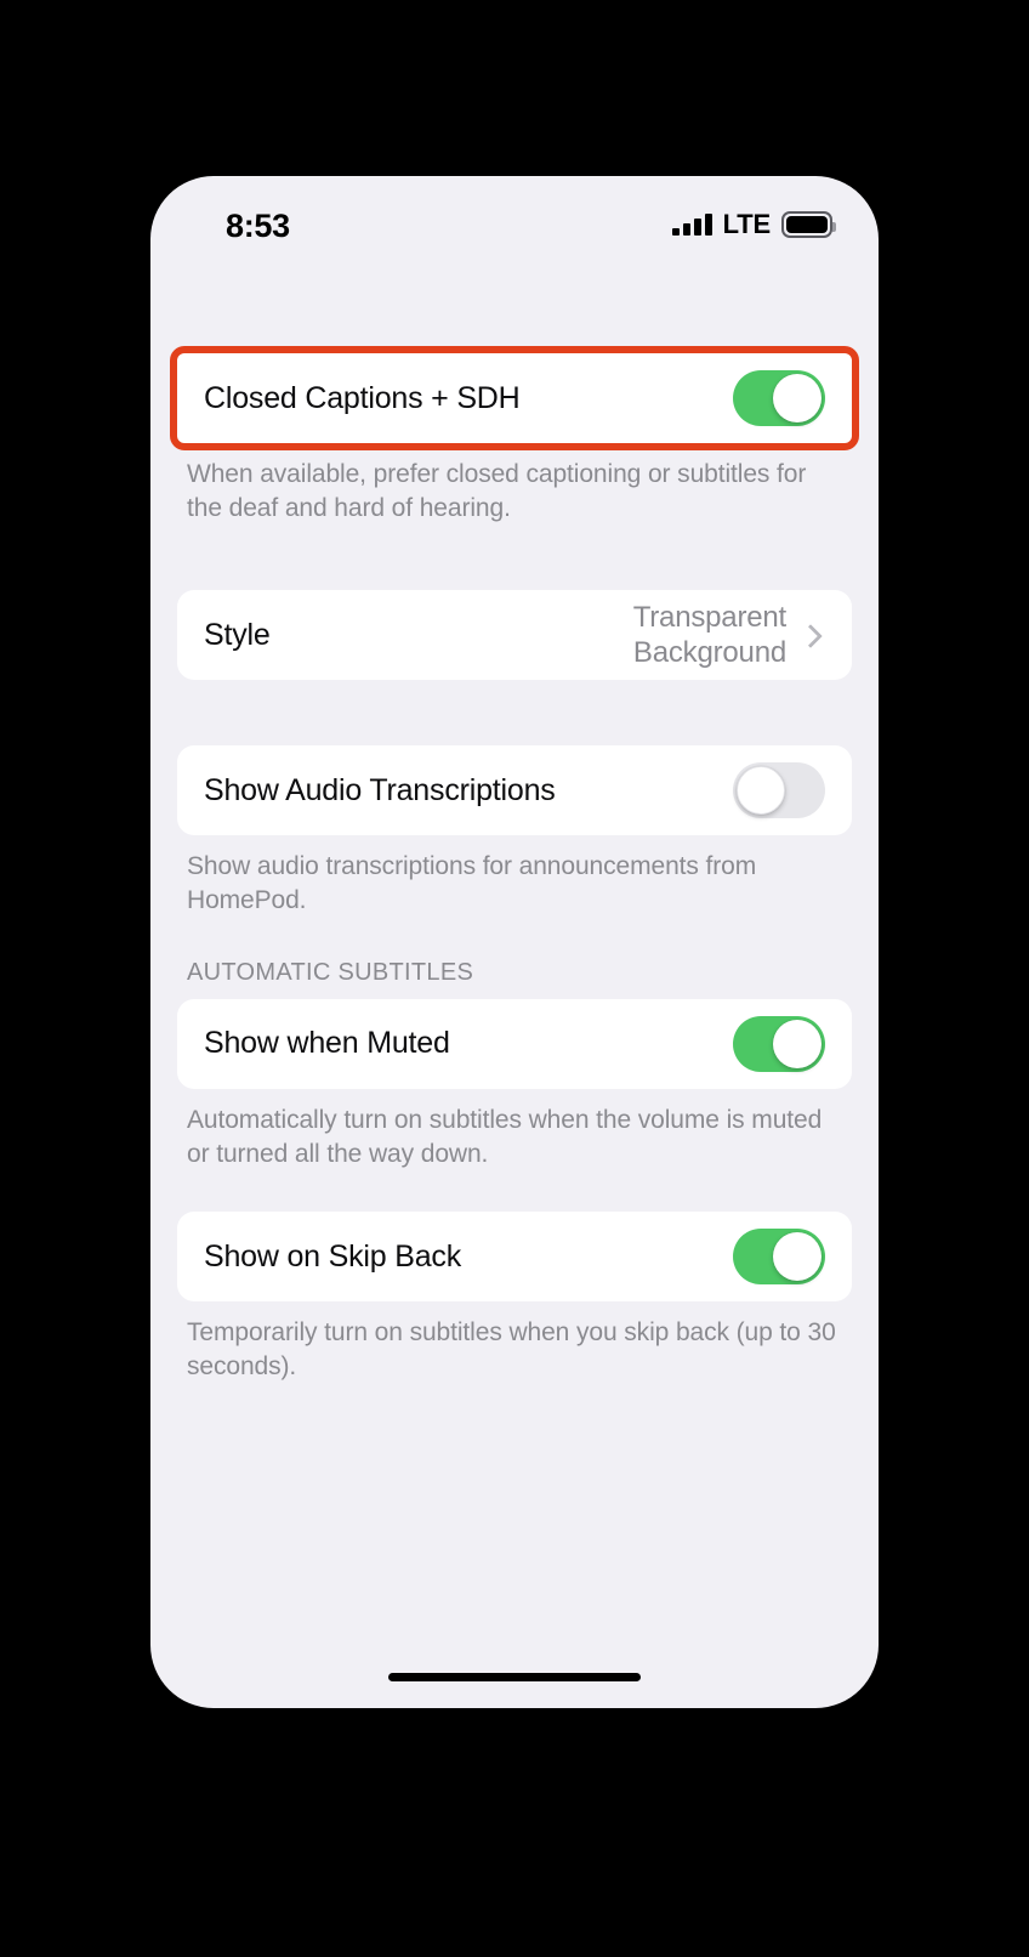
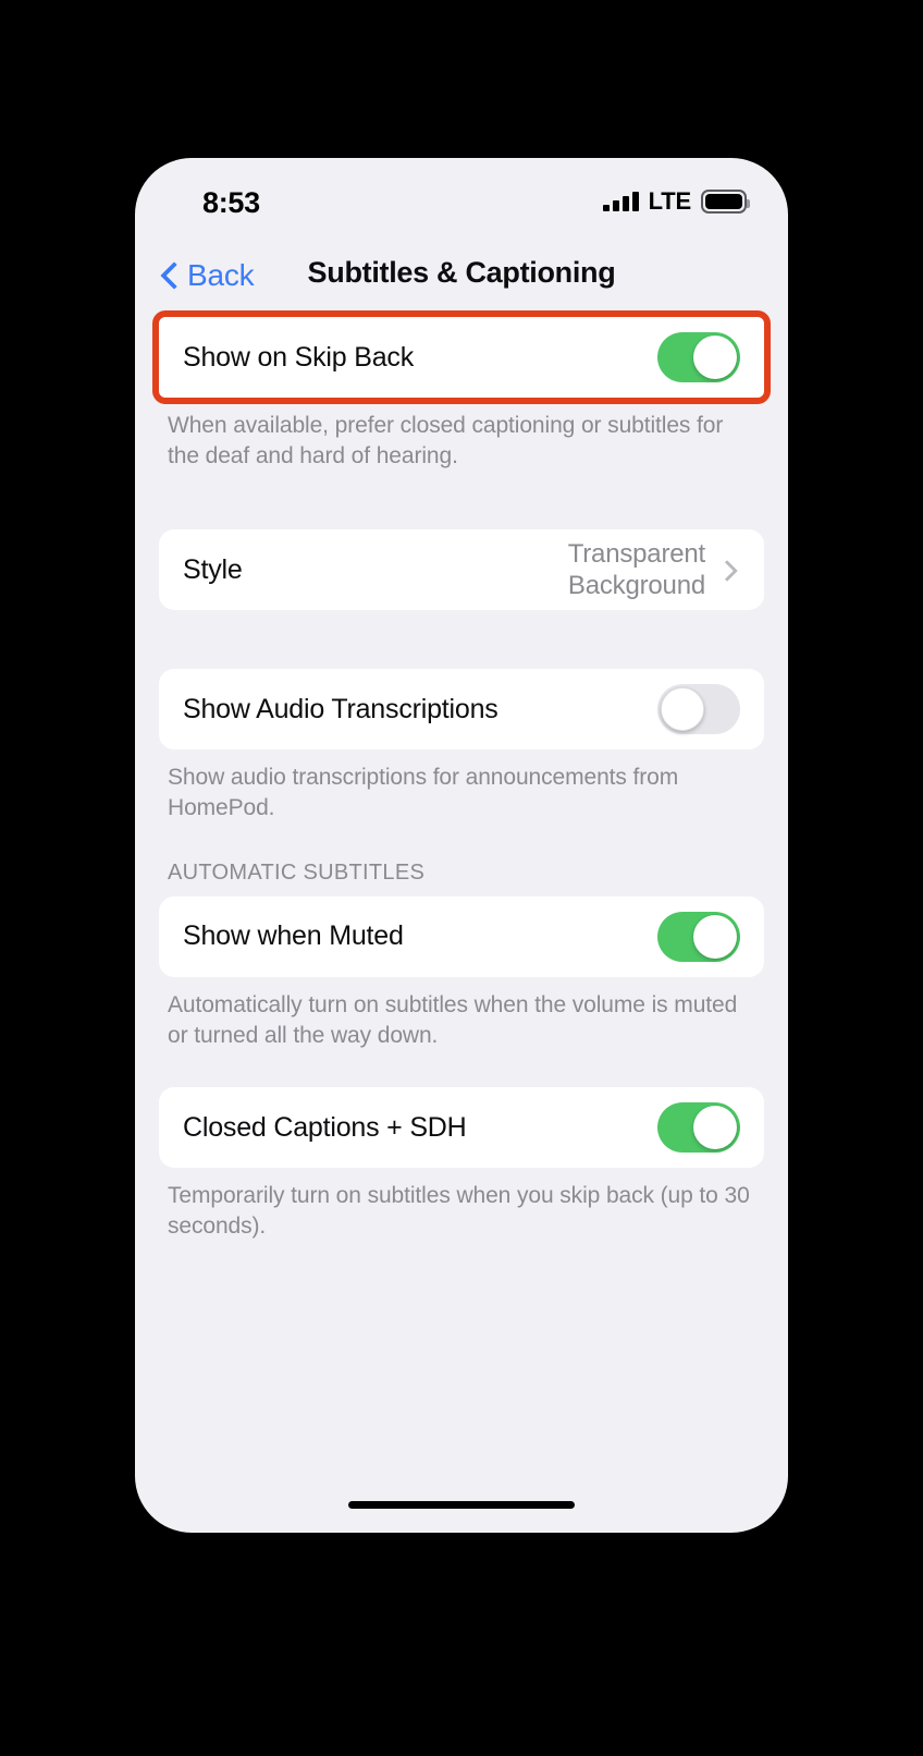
  8:53
  LTE
+ Back
+ Subtitles & Captioning
- Closed Captions + SDH
+ Show on Skip Back
  When available, prefer closed captioning or subtitles for the deaf and hard of hearing.
  Style
  Transparent Background
  Show Audio Transcriptions
  Show audio transcriptions for announcements from HomePod.
  AUTOMATIC SUBTITLES
  Show when Muted
  Automatically turn on subtitles when the volume is muted or turned all the way down.
- Show on Skip Back
+ Closed Captions + SDH
  Temporarily turn on subtitles when you skip back (up to 30 seconds).
